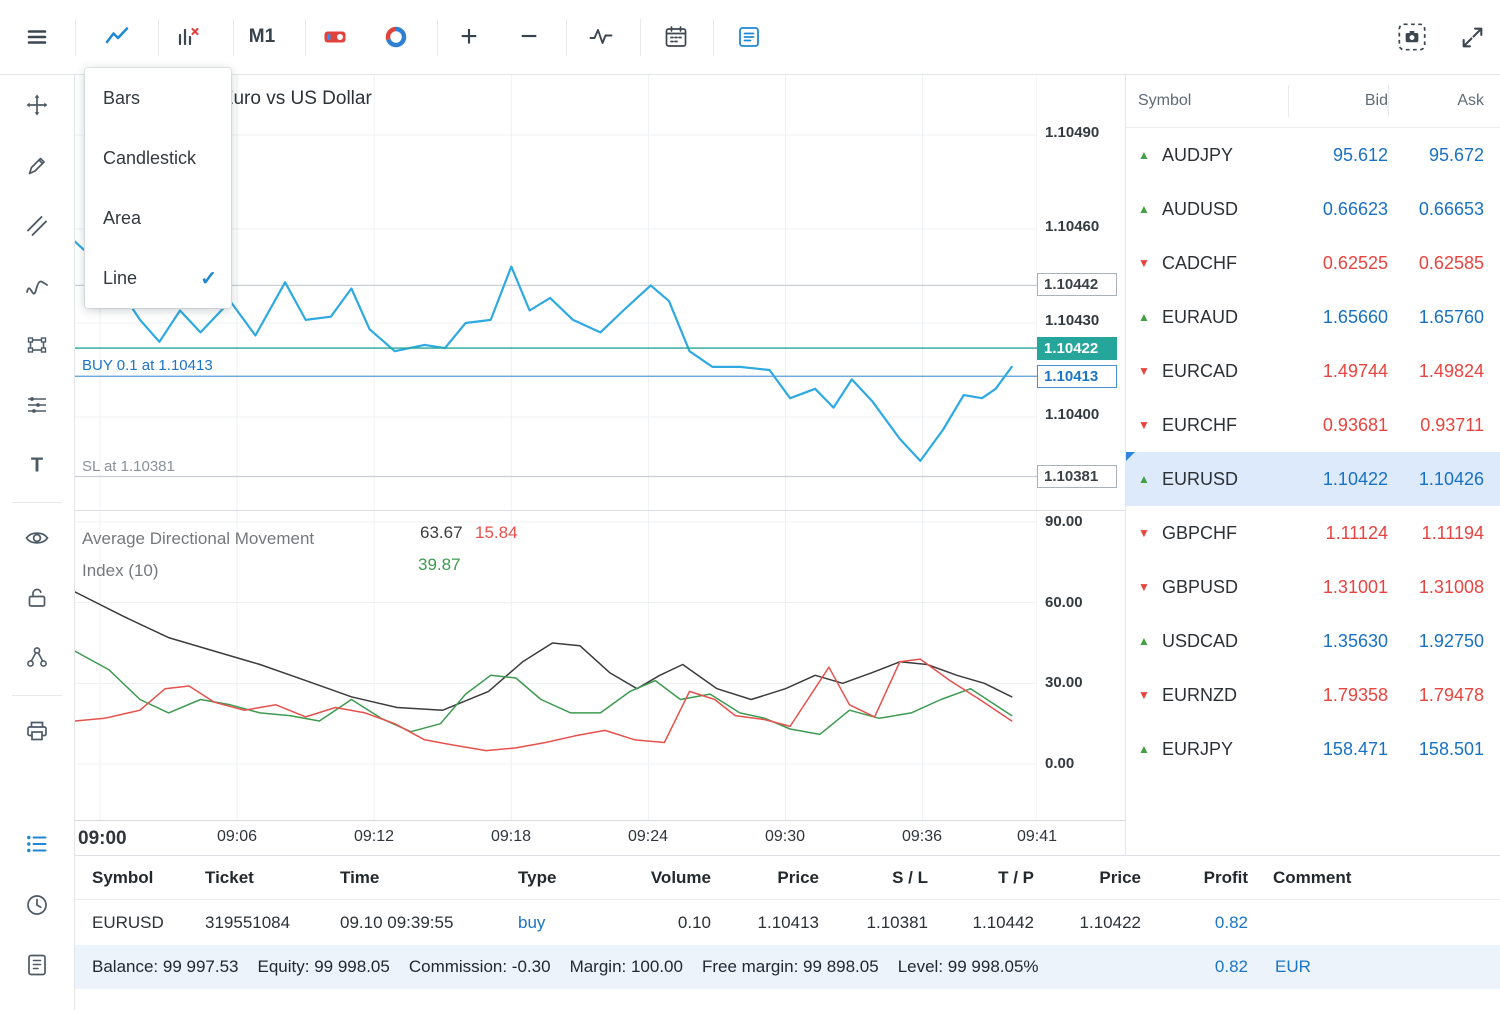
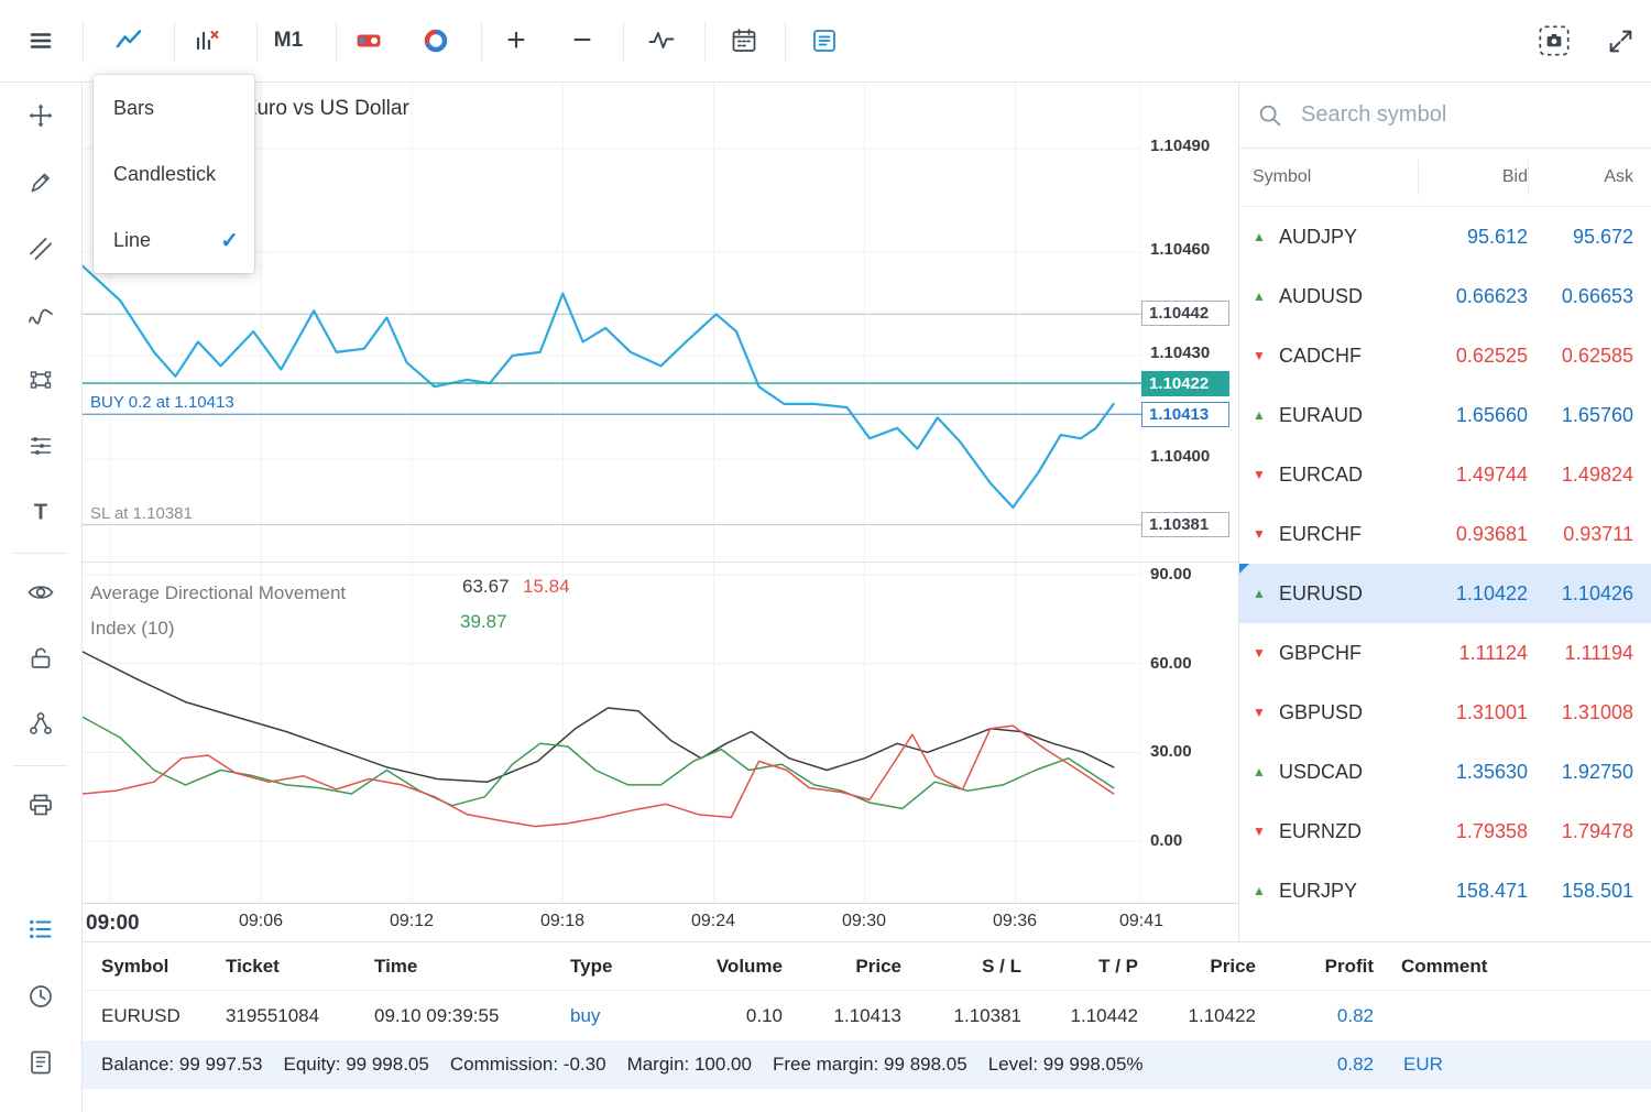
  M1
  +
  −
  T
- BUY 0.1 at 1.10413
+ BUY 0.2 at 1.10413
  SL at 1.10381
  Average Directional Movement
  Index (10)
  63.67
  15.84
  39.87
  1.10490
  1.10460
  1.10430
  1.10400
  1.10442
  1.10422
  1.10413
  1.10381
  90.00
  60.00
  30.00
  0.00
  09:00
  09:06
  09:12
  09:18
  09:24
  09:30
  09:36
  09:41
  Bars
  Candlestick
- Area
  Line
  ✓
+ Search symbol
  Symbol
  Bid
  Ask
  ▲
  AUDJPY
  95.612
  95.672
  ▲
  AUDUSD
  0.66623
  0.66653
  ▼
  CADCHF
  0.62525
  0.62585
  ▲
  EURAUD
  1.65660
  1.65760
  ▼
  EURCAD
  1.49744
  1.49824
  ▼
  EURCHF
  0.93681
  0.93711
  ▲
  EURUSD
  1.10422
  1.10426
  ▼
  GBPCHF
  1.11124
  1.11194
  ▼
  GBPUSD
  1.31001
  1.31008
  ▲
  USDCAD
  1.35630
  1.92750
  ▼
  EURNZD
  1.79358
  1.79478
  ▲
  EURJPY
  158.471
  158.501
  Symbol
  Ticket
  Time
  Type
  Volume
  Price
  S / L
  T / P
  Price
  Profit
  Comment
  EURUSD
  319551084
  09.10 09:39:55
  buy
  0.10
  1.10413
  1.10381
  1.10442
  1.10422
  0.82
  Balance: 99 997.53 Equity: 99 998.05 Commission: -0.30 Margin: 100.00 Free margin: 99 898.05 Level: 99 998.05%
  0.82
  EUR
